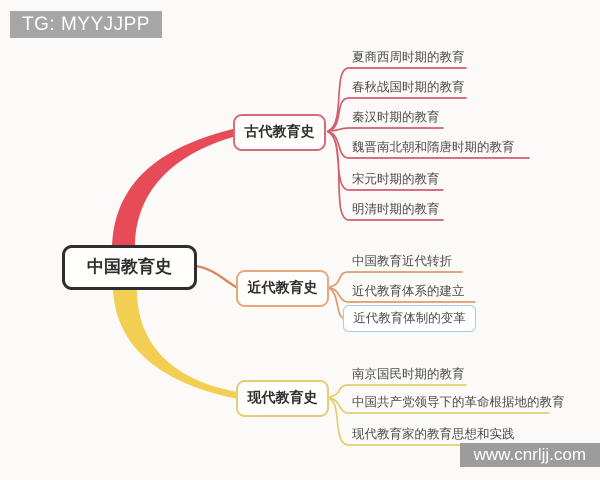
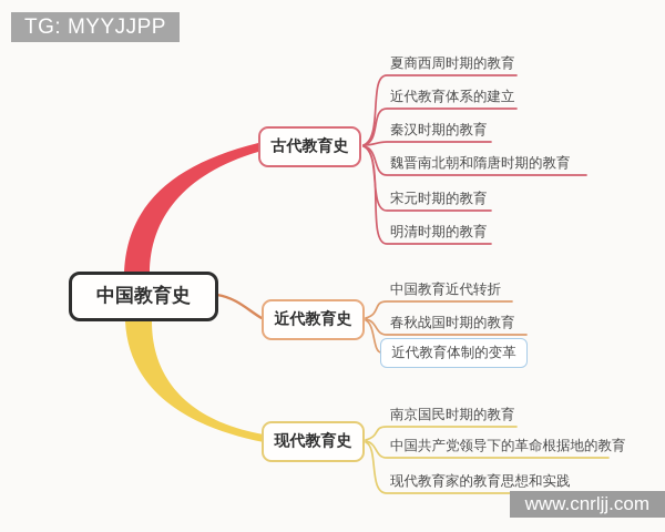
  TG: MYYJJPP
  www.cnrljj.com
  中国教育史
  古代教育史
  近代教育史
  现代教育史
  夏商西周时期的教育
- 春秋战国时期的教育
+ 近代教育体系的建立
  秦汉时期的教育
  魏晋南北朝和隋唐时期的教育
  宋元时期的教育
  明清时期的教育
  中国教育近代转折
- 近代教育体系的建立
+ 春秋战国时期的教育
  近代教育体制的变革
  南京国民时期的教育
  中国共产党领导下的革命根据地的教育
  现代教育家的教育思想和实践
